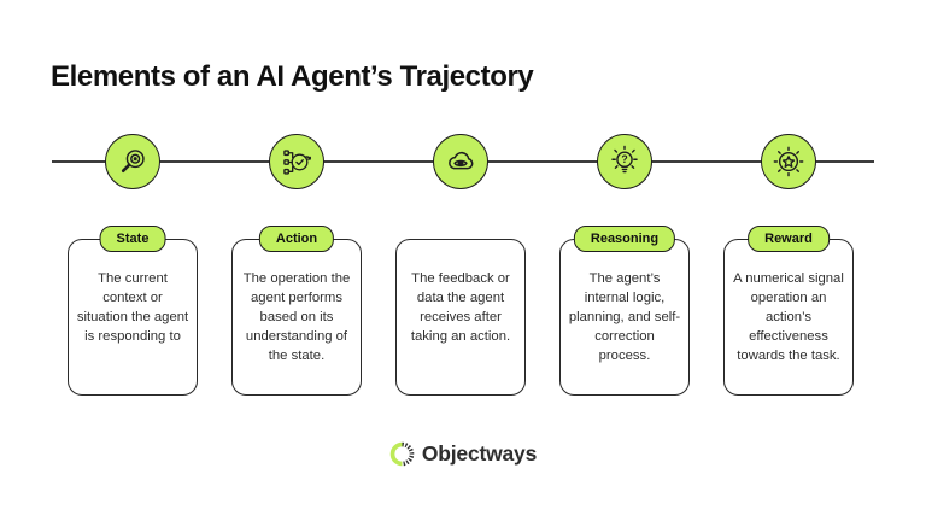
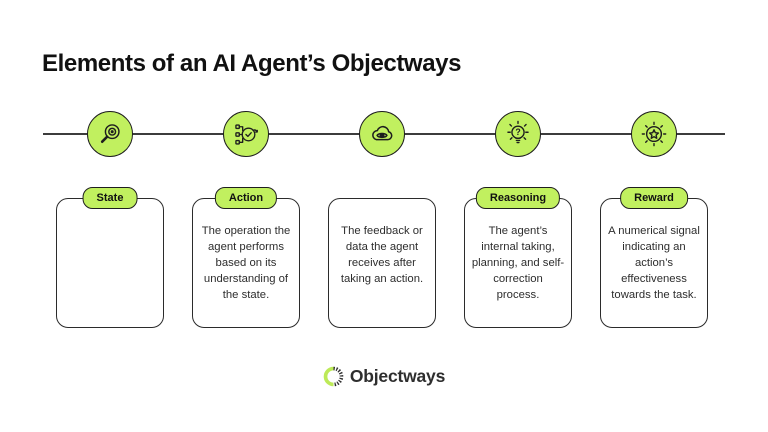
- Elements of an AI Agent’s Trajectory
+ Elements of an AI Agent’s Objectways
  ?
  State
- The current context or situation the agent is responding to
  Action
  The operation the agent performs based on its understanding of the state.
  The feedback or data the agent receives after taking an action.
  Reasoning
- The agent’s internal logic, planning, and self-correction process.
+ The agent’s internal taking, planning, and self-correction process.
  Reward
- A numerical signal operation an action’s effectiveness towards the task.
+ A numerical signal indicating an action’s effectiveness towards the task.
  Objectways
